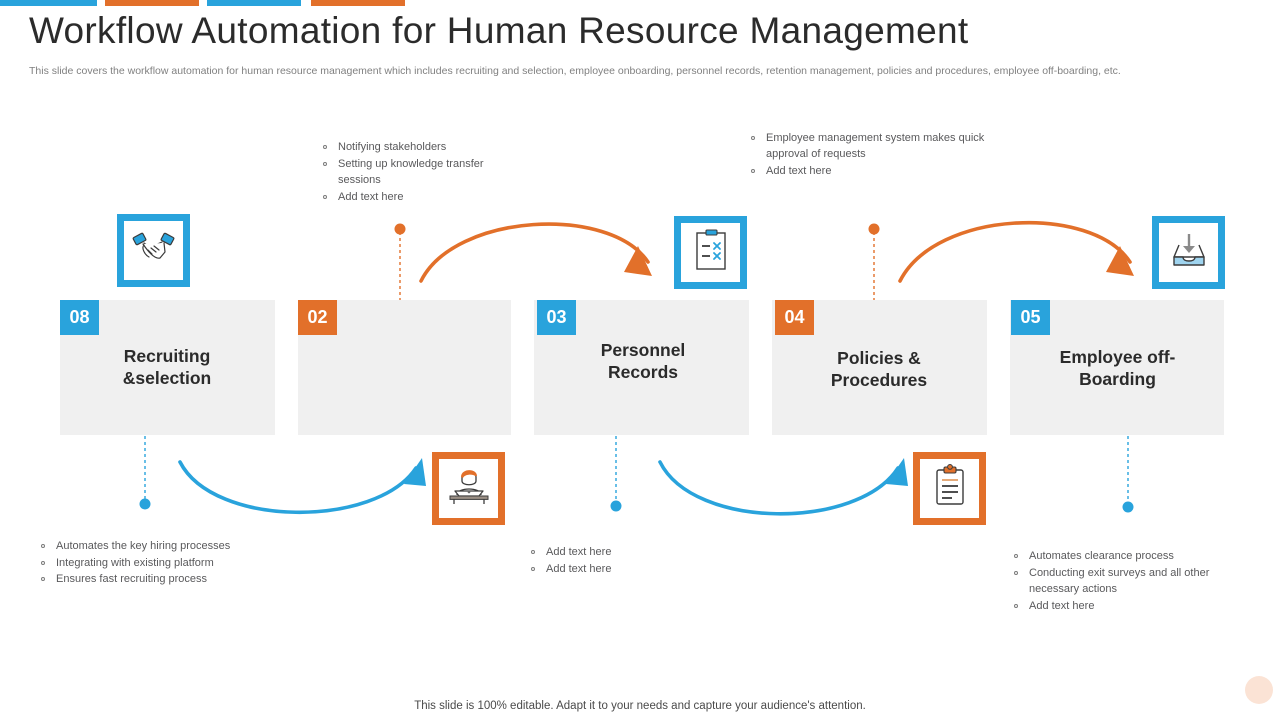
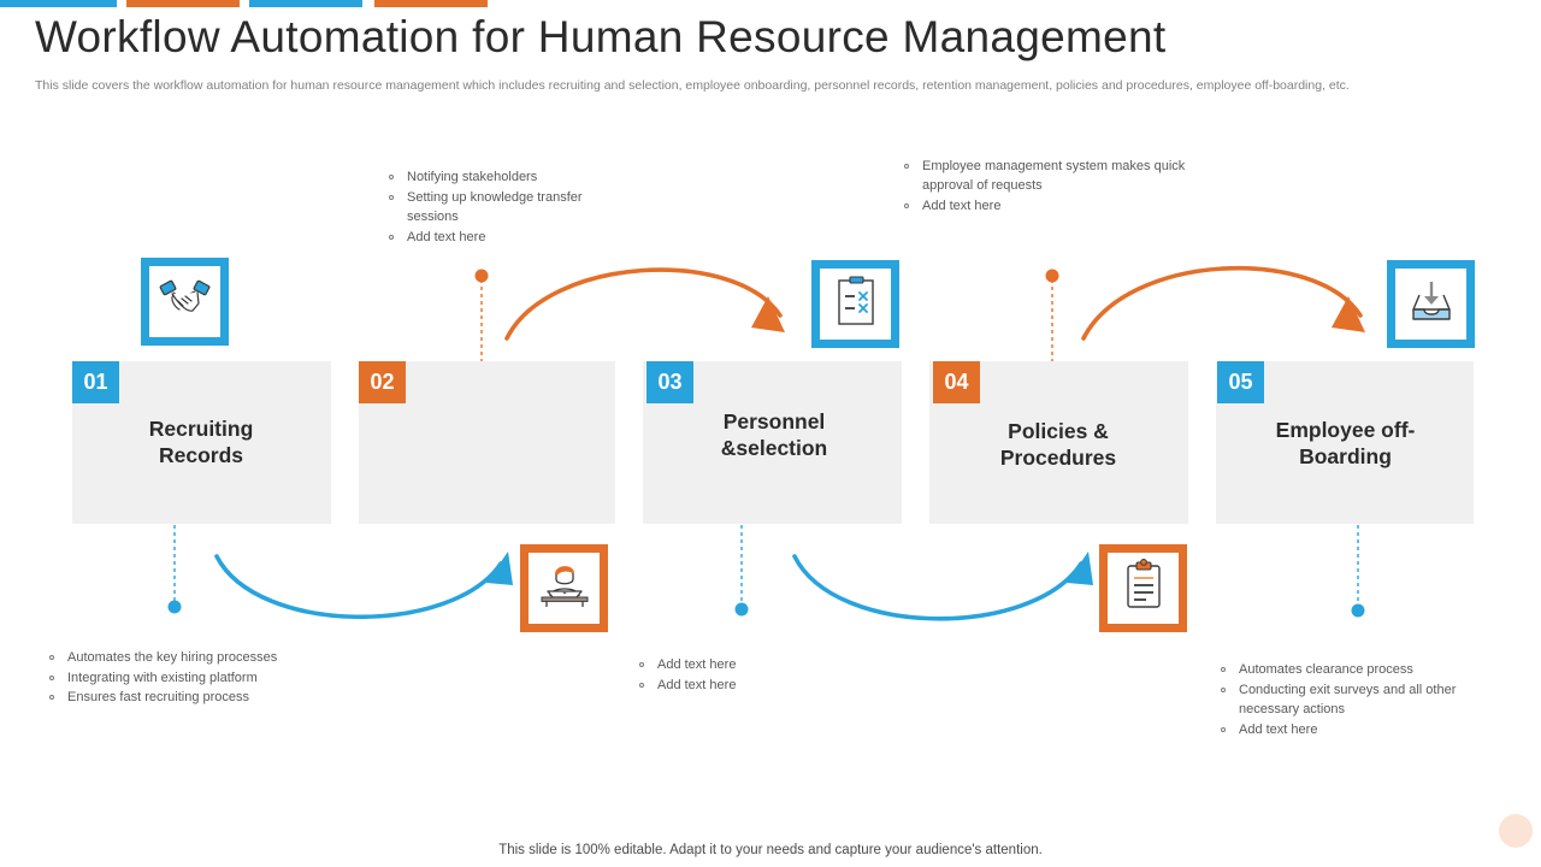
  Workflow Automation for Human Resource Management
  This slide covers the workflow automation for human resource management which includes recruiting and selection, employee onboarding, personnel records, retention management, policies and procedures, employee off-boarding, etc.
- 08
+ 01
  02
  03
  04
  05
  Recruiting
- &selection
+ Records
  Personnel
- Records
+ &selection
  Policies &
  Procedures
  Employee off-
  Boarding
  Notifying stakeholders
  Setting up knowledge transfer sessions
  Add text here
  Employee management system makes quick approval of requests
  Add text here
  Automates the key hiring processes
  Integrating with existing platform
  Ensures fast recruiting process
  Add text here
  Add text here
  Automates clearance process
  Conducting exit surveys and all other necessary actions
  Add text here
  This slide is 100% editable. Adapt it to your needs and capture your audience's attention.
